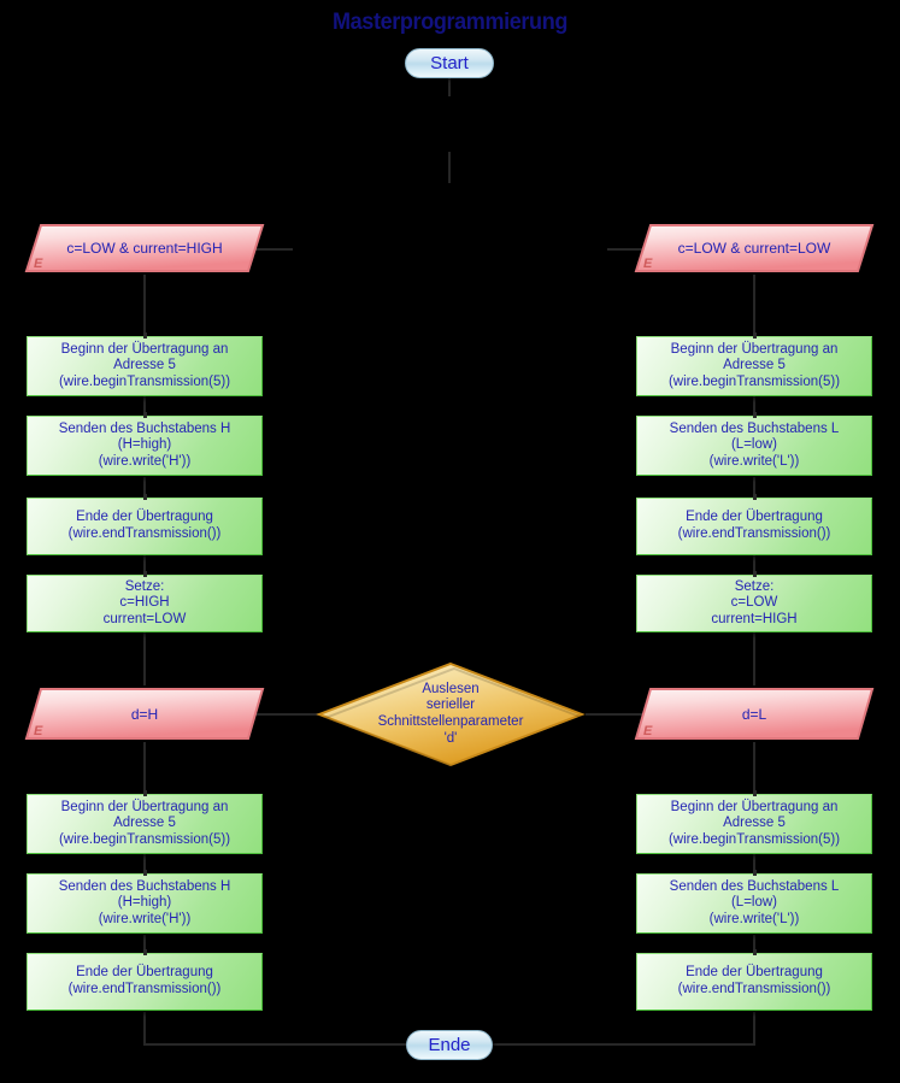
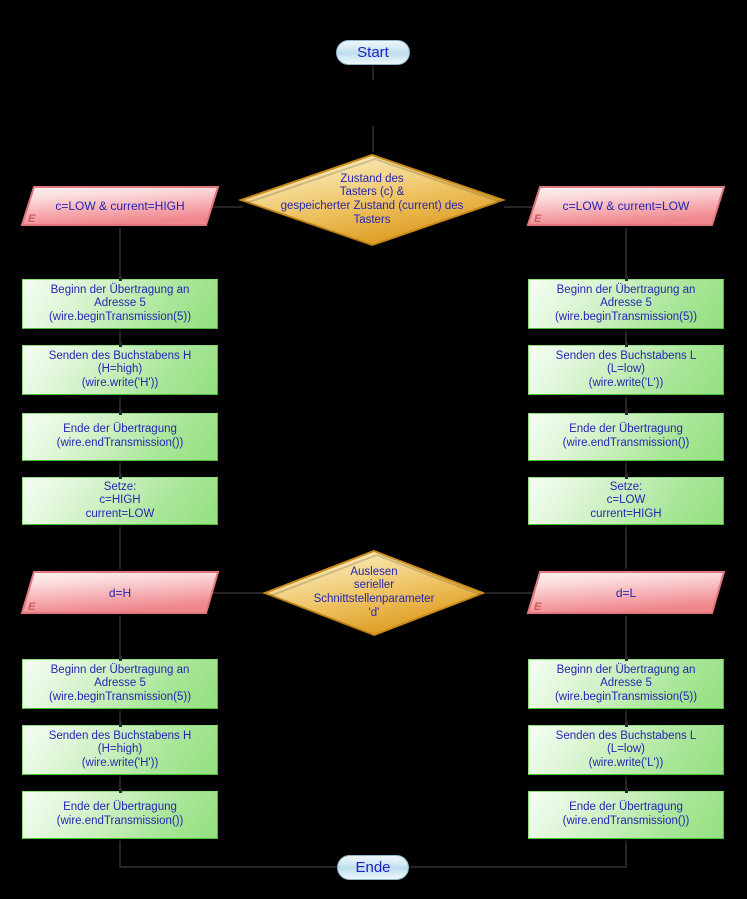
- Masterprogrammierung
  Start
+ Zustand des
+ Tasters (c) &
+ gespeicherter Zustand (current) des
+ Tasters
  c=LOW & current=HIGH
  E
  c=LOW & current=LOW
  E
  Beginn der Übertragung an
  Adresse 5
  (wire.beginTransmission(5))
  Senden des Buchstabens H
  (H=high)
  (wire.write('H'))
  Ende der Übertragung
  (wire.endTransmission())
  Setze:
  c=HIGH
  current=LOW
  Beginn der Übertragung an
  Adresse 5
  (wire.beginTransmission(5))
  Senden des Buchstabens L
  (L=low)
  (wire.write('L'))
  Ende der Übertragung
  (wire.endTransmission())
  Setze:
  c=LOW
  current=HIGH
  Auslesen
  serieller
  Schnittstellenparameter
  'd'
  d=H
  E
  d=L
  E
  Beginn der Übertragung an
  Adresse 5
  (wire.beginTransmission(5))
  Senden des Buchstabens H
  (H=high)
  (wire.write('H'))
  Ende der Übertragung
  (wire.endTransmission())
  Beginn der Übertragung an
  Adresse 5
  (wire.beginTransmission(5))
  Senden des Buchstabens L
  (L=low)
  (wire.write('L'))
  Ende der Übertragung
  (wire.endTransmission())
  Ende
